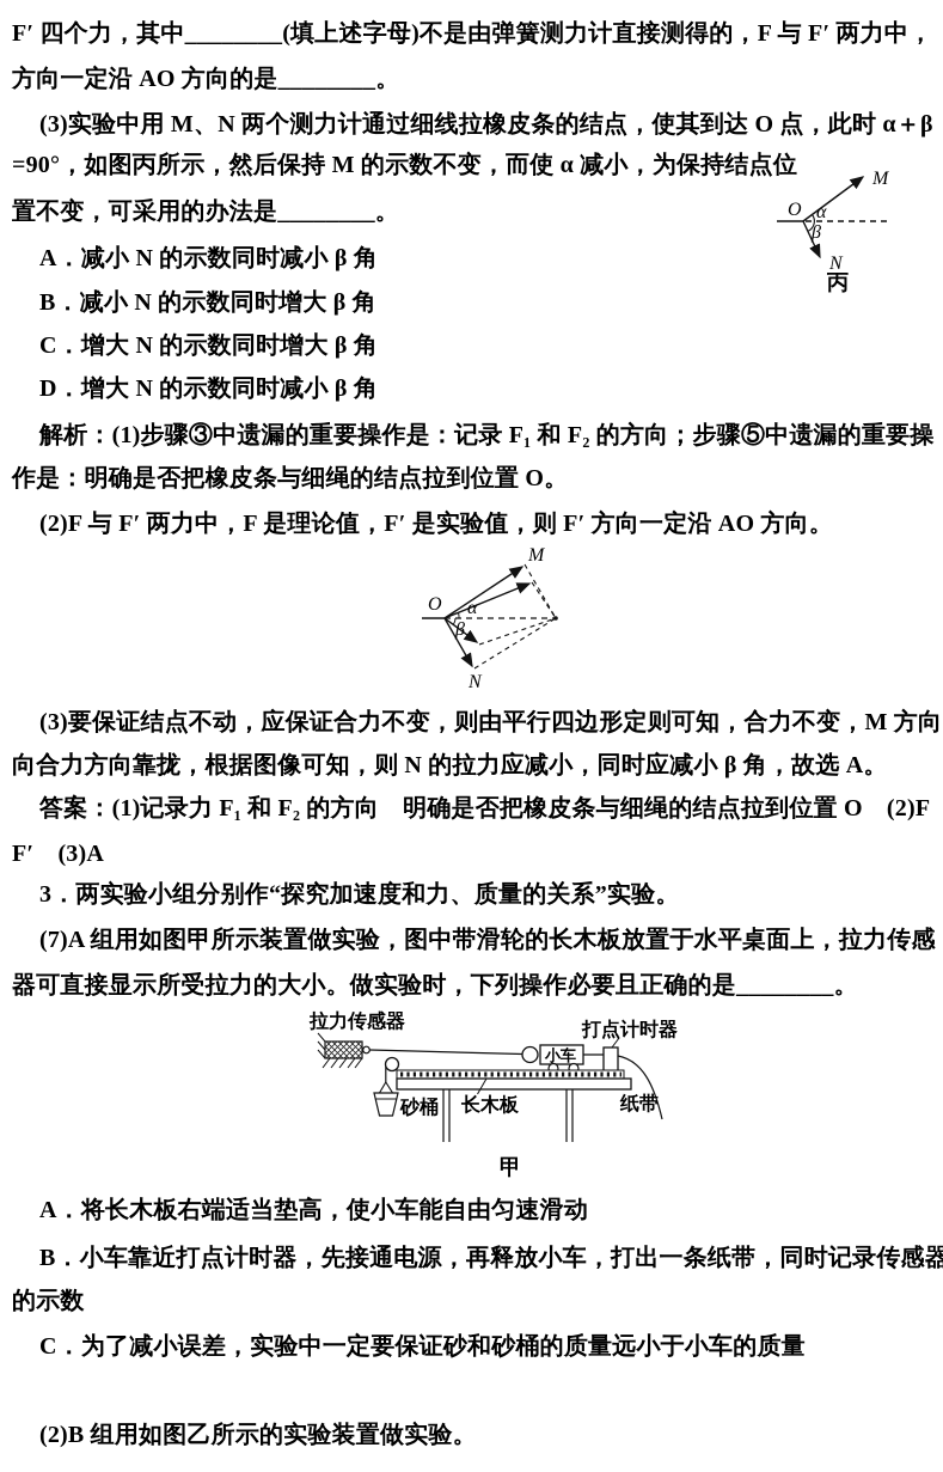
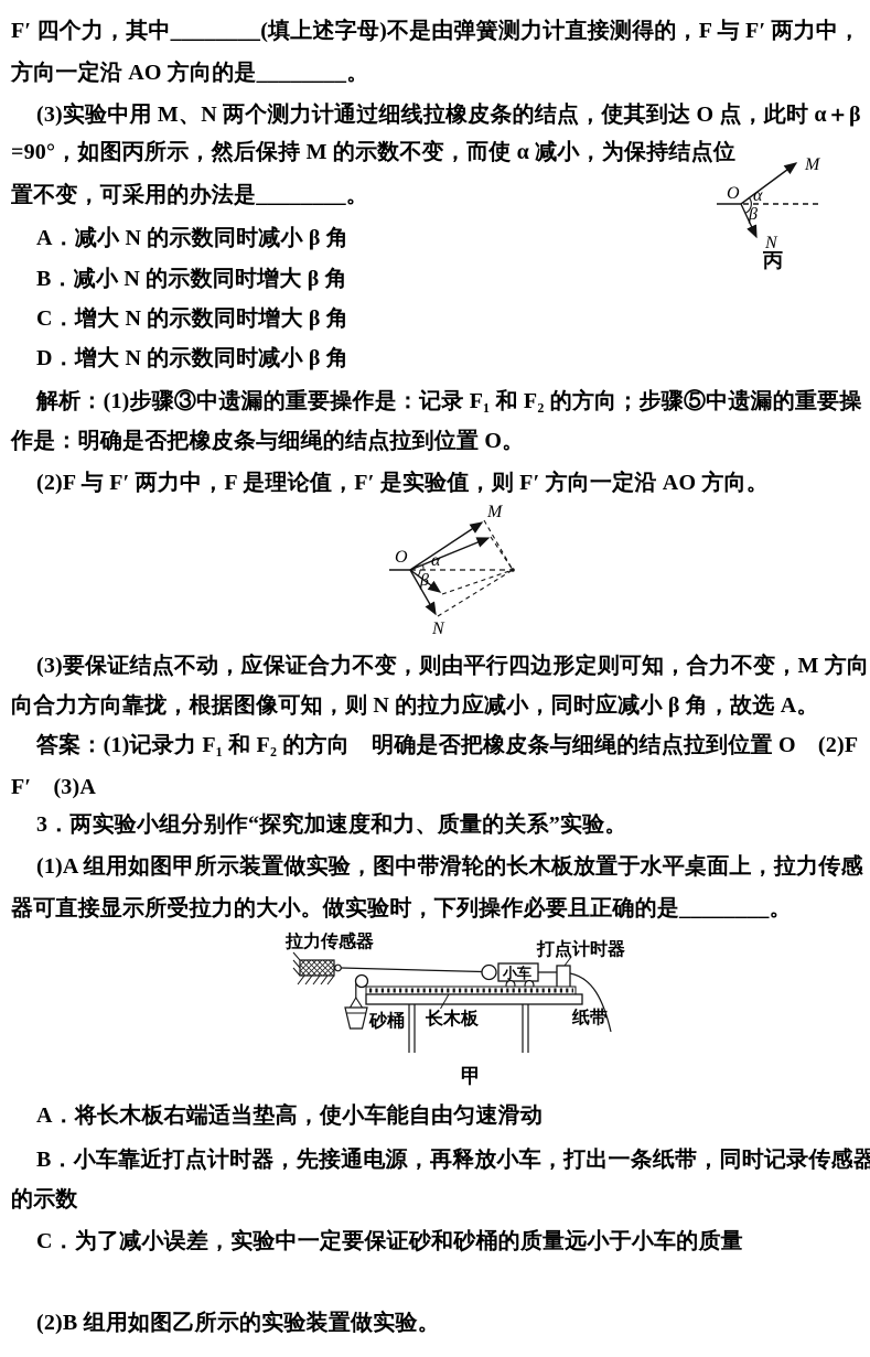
  F′ 四个力，其中________(填上述字母)不是由弹簧测力计直接测得的，F 与 F′ 两力中，
  方向一定沿 AO 方向的是________。
  (3)实验中用 M、N 两个测力计通过细线拉橡皮条的结点，使其到达 O 点，此时 α＋β
  =90°，如图丙所示，然后保持 M 的示数不变，而使 α 减小，为保持结点位
  置不变，可采用的办法是________。
  A．减小 N 的示数同时减小 β 角
  B．减小 N 的示数同时增大 β 角
  C．增大 N 的示数同时增大 β 角
  D．增大 N 的示数同时减小 β 角
  解析：(1)步骤③中遗漏的重要操作是：记录 F₁ 和 F₂ 的方向；步骤⑤中遗漏的重要操
  作是：明确是否把橡皮条与细绳的结点拉到位置 O。
  (2)F 与 F′ 两力中，F 是理论值，F′ 是实验值，则 F′ 方向一定沿 AO 方向。
  (3)要保证结点不动，应保证合力不变，则由平行四边形定则可知，合力不变，M 方向
  向合力方向靠拢，根据图像可知，则 N 的拉力应减小，同时应减小 β 角，故选 A。
  答案：(1)记录力 F₁ 和 F₂ 的方向 明确是否把橡皮条与细绳的结点拉到位置 O (2)F
  F′ (3)A
  3．两实验小组分别作“探究加速度和力、质量的关系”实验。
- (7)A 组用如图甲所示装置做实验，图中带滑轮的长木板放置于水平桌面上，拉力传感
+ (1)A 组用如图甲所示装置做实验，图中带滑轮的长木板放置于水平桌面上，拉力传感
  器可直接显示所受拉力的大小。做实验时，下列操作必要且正确的是________。
  A．将长木板右端适当垫高，使小车能自由匀速滑动
  B．小车靠近打点计时器，先接通电源，再释放小车，打出一条纸带，同时记录传感器
  的示数
  C．为了减小误差，实验中一定要保证砂和砂桶的质量远小于小车的质量
  (2)B 组用如图乙所示的实验装置做实验。
  O
  M
  N
  α
  β
  丙
  O
  M
  N
  α
  β
  拉力传感器
  小车
  打点计时器
  纸带
  长木板
  砂桶
  甲
